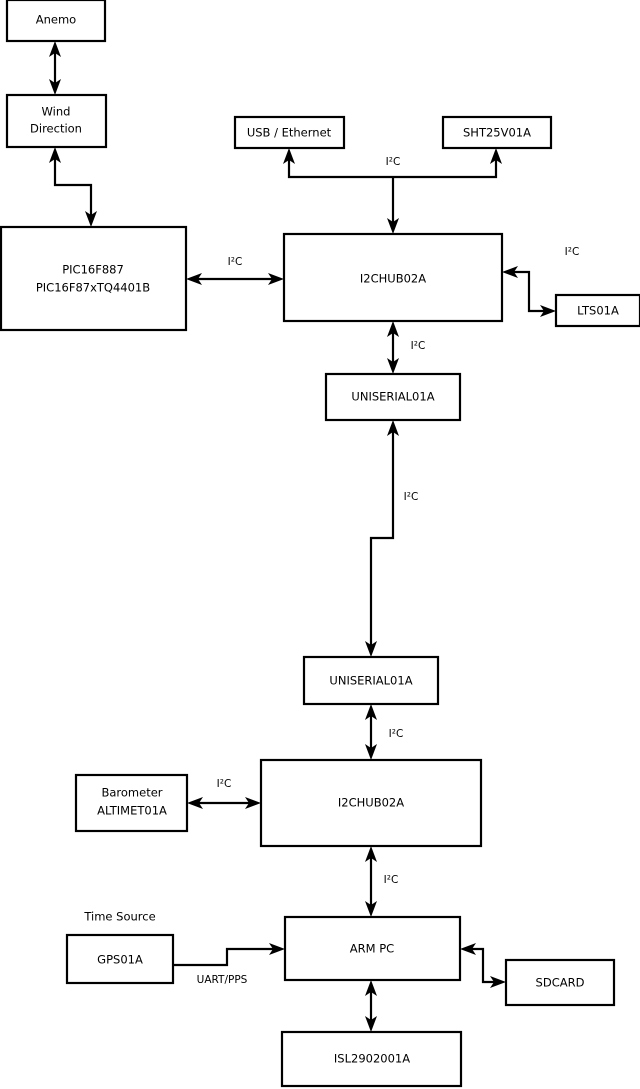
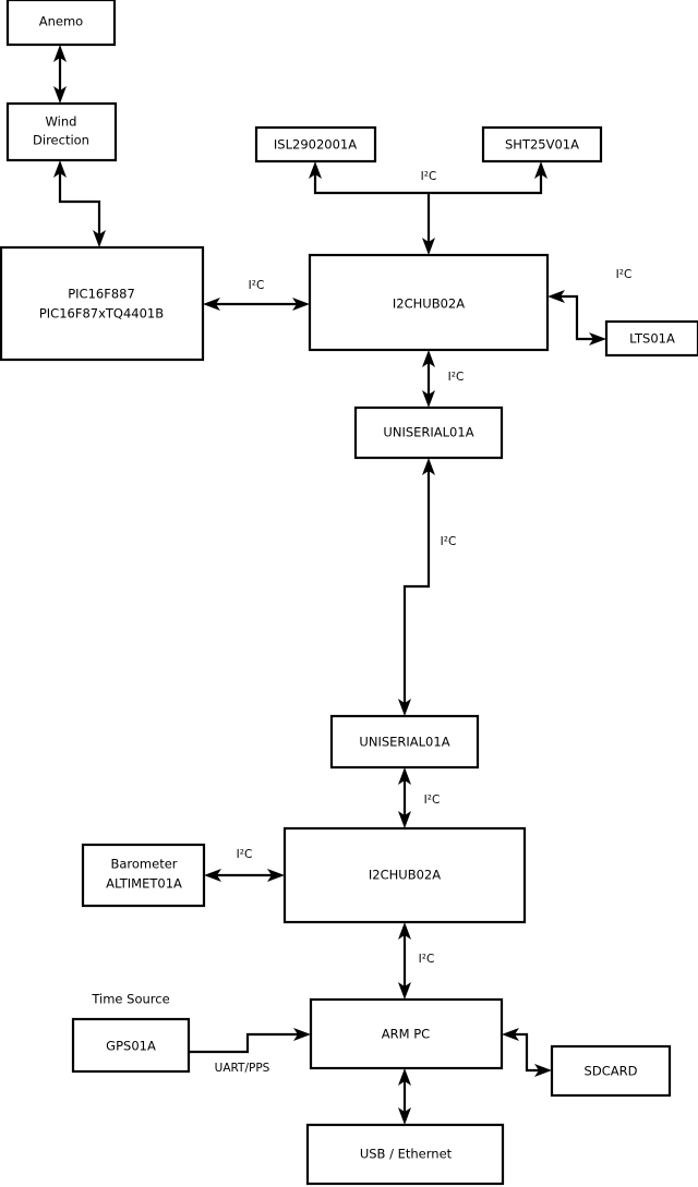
  Anemo
  Wind
  Direction
  PIC16F887
  PIC16F87xTQ4401B
- USB / Ethernet
+ ISL2902001A
  SHT25V01A
  I2CHUB02A
  LTS01A
  UNISERIAL01A
  UNISERIAL01A
  I2CHUB02A
  Barometer
  ALTIMET01A
  GPS01A
  ARM PC
  SDCARD
- ISL2902001A
+ USB / Ethernet
  I²C
  I²C
  I²C
  I²C
  I²C
  I²C
  I²C
  I²C
  UART/PPS
  Time Source
